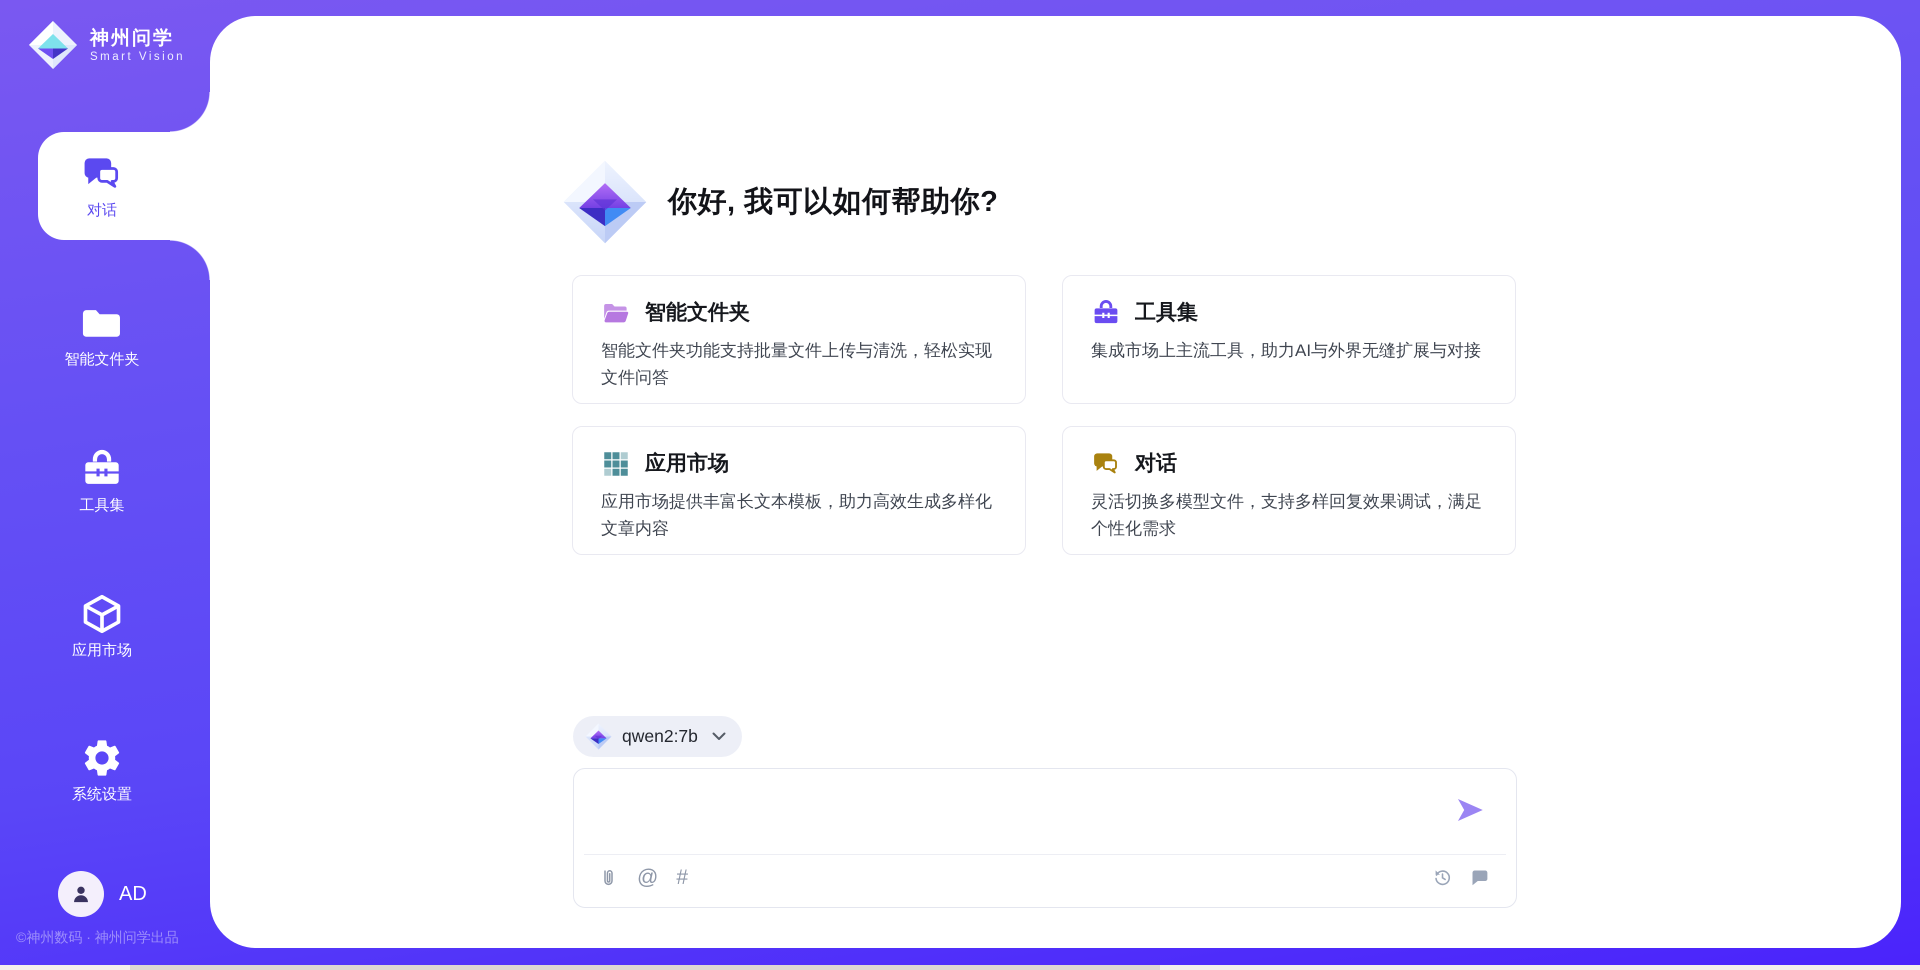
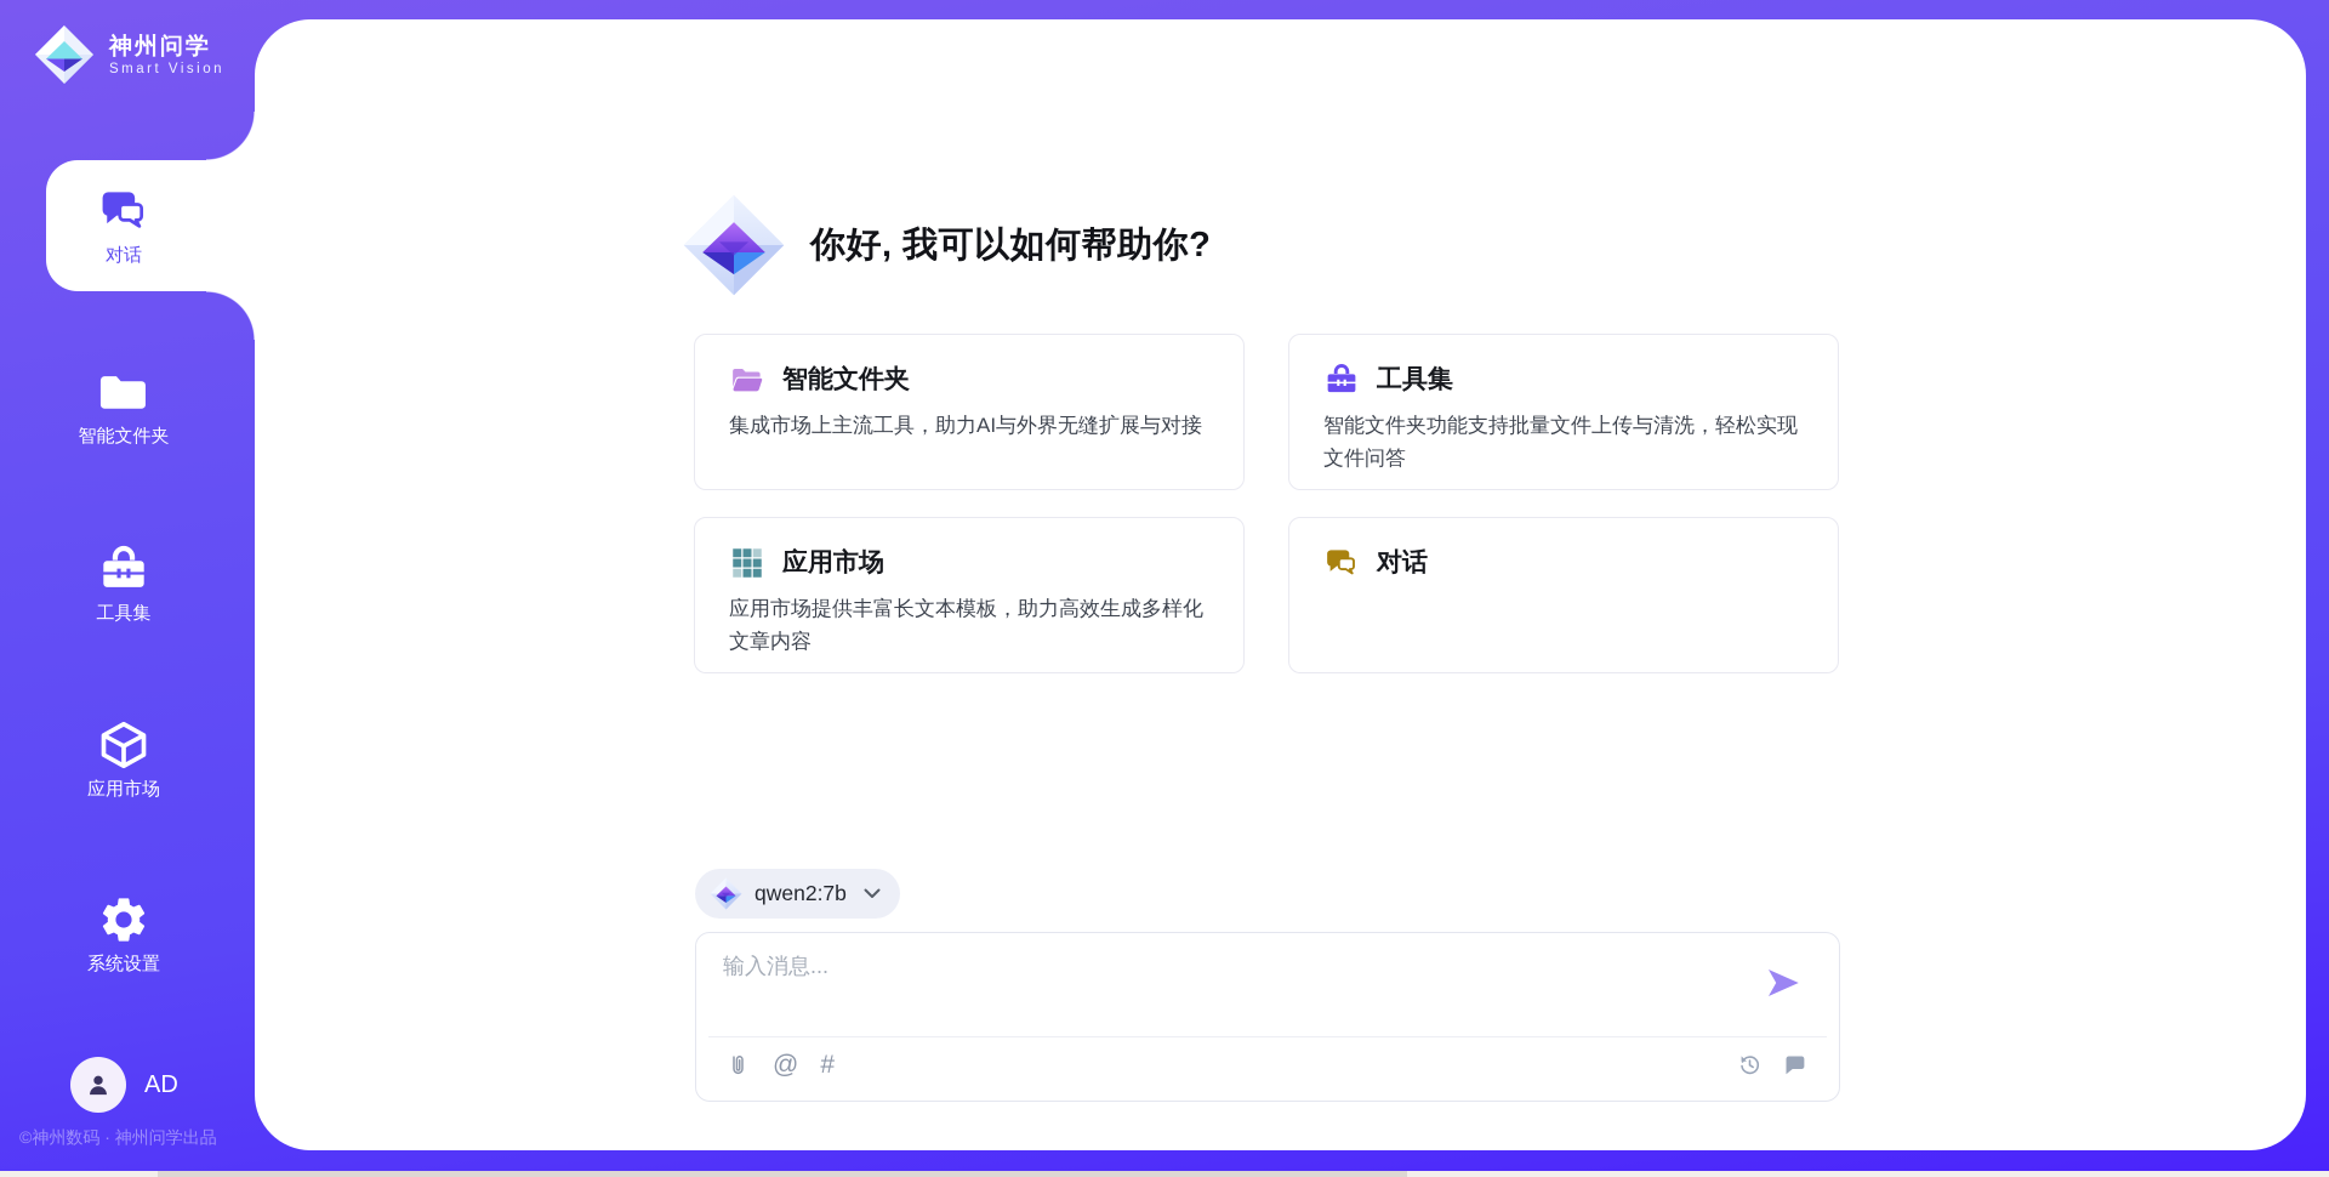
  神州问学
  Smart Vision
  对话
  智能文件夹
  工具集
  应用市场
  系统设置
  AD
  ©神州数码 · 神州问学出品
  你好, 我可以如何帮助你?
  智能文件夹
- 智能文件夹功能支持批量文件上传与清洗，轻松实现文件问答
+ 集成市场上主流工具，助力AI与外界无缝扩展与对接
  工具集
- 集成市场上主流工具，助力AI与外界无缝扩展与对接
+ 智能文件夹功能支持批量文件上传与清洗，轻松实现文件问答
  应用市场
  应用市场提供丰富长文本模板，助力高效生成多样化文章内容
  对话
- 灵活切换多模型文件，支持多样回复效果调试，满足个性化需求
  qwen2:7b
+ 输入消息...
  @
  #
